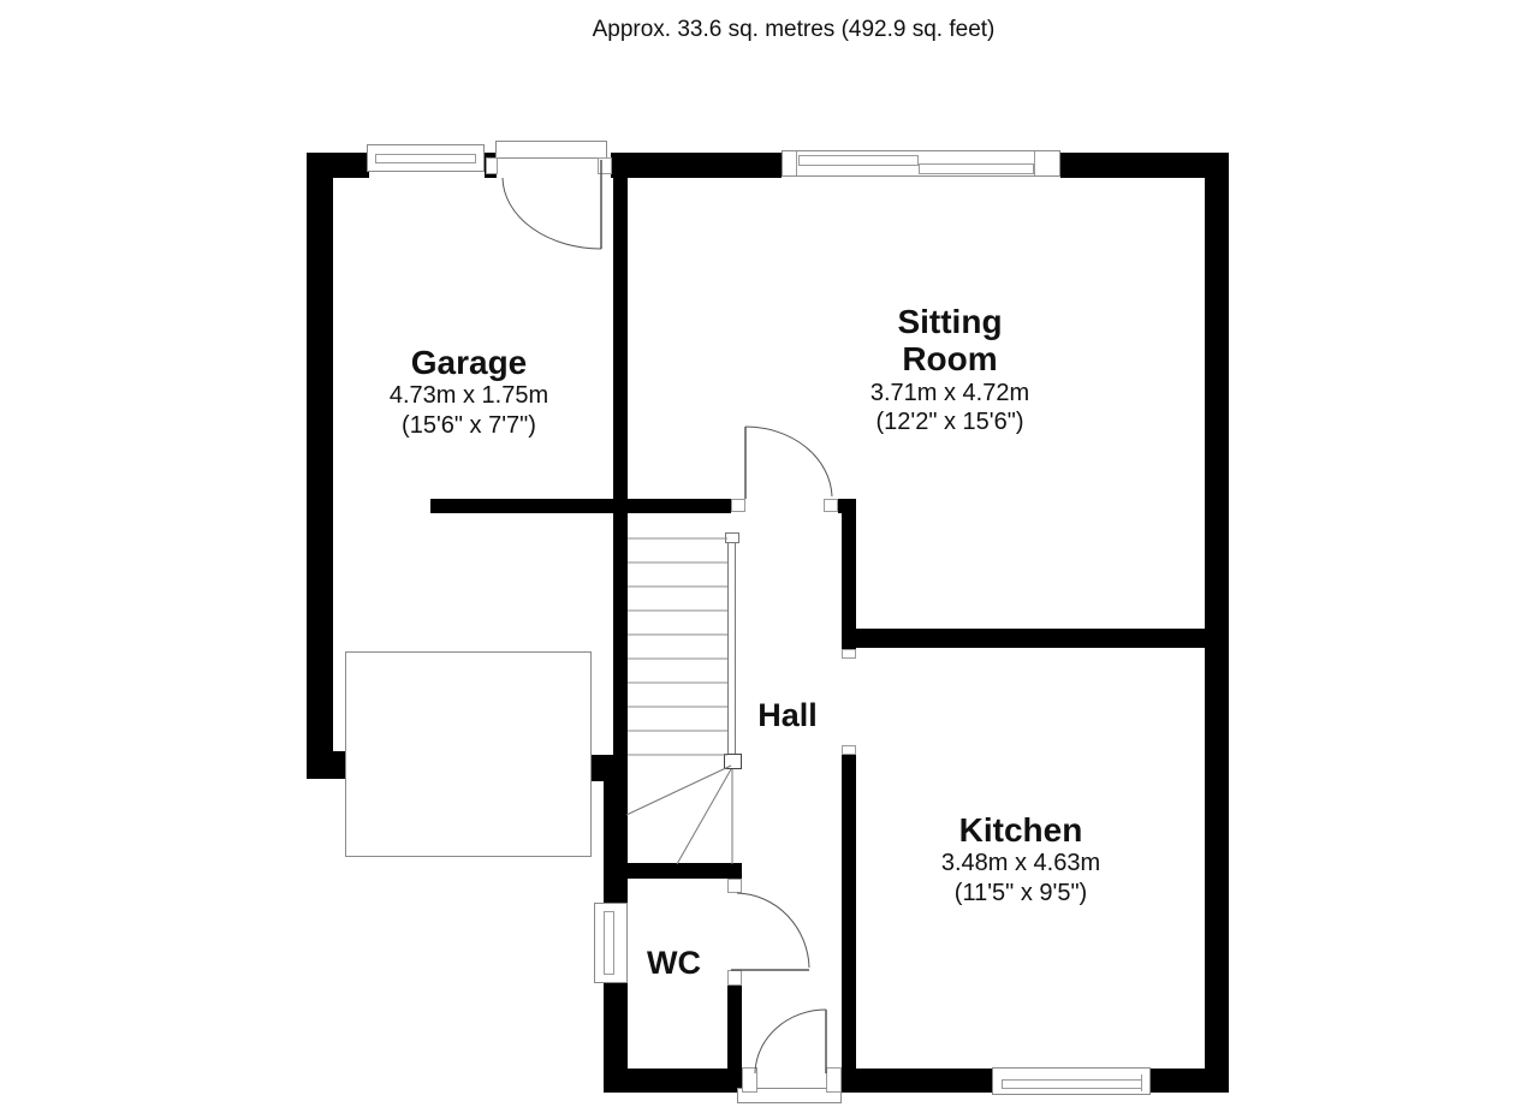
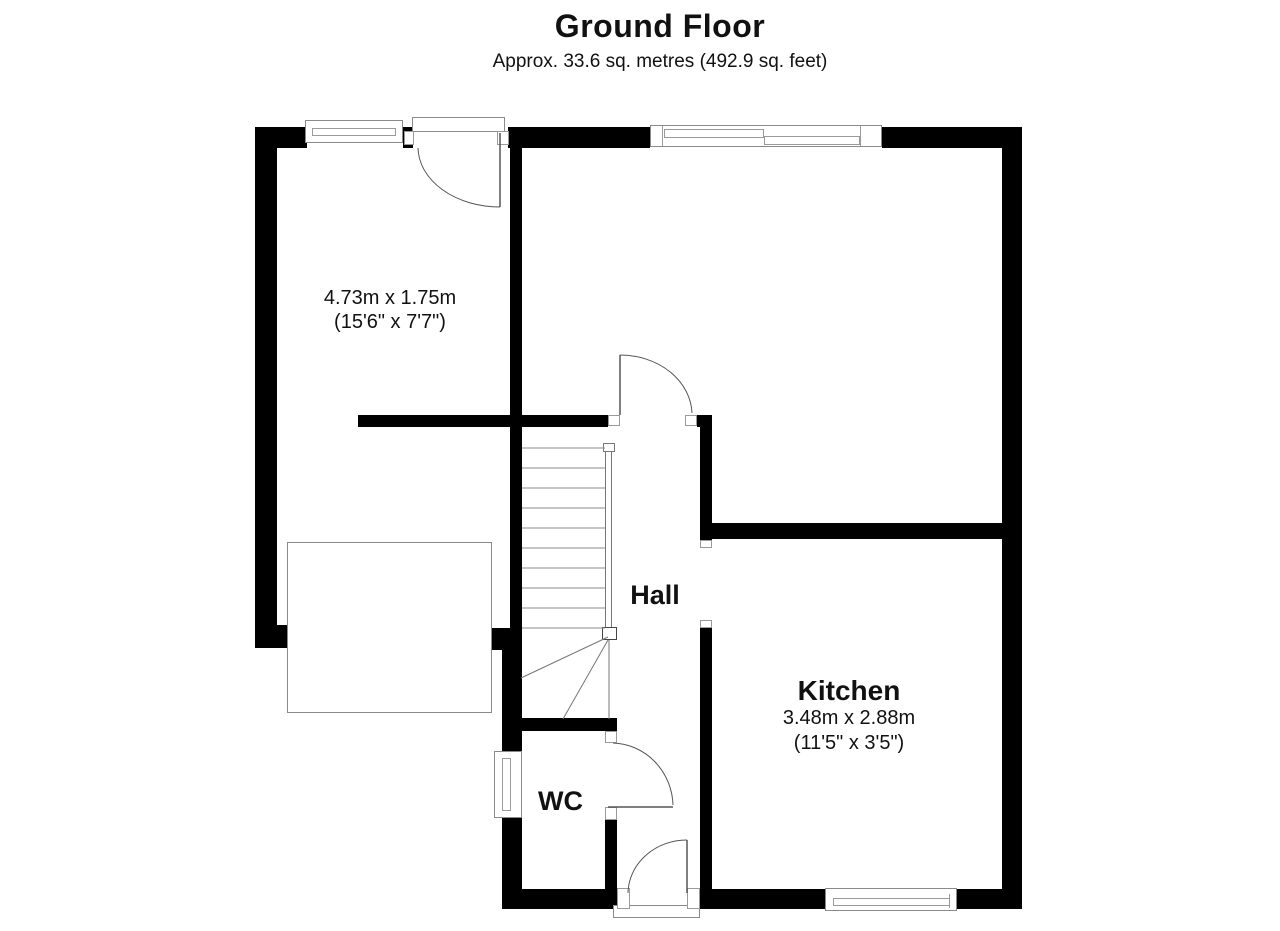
+ Ground Floor
  Approx. 33.6 sq. metres (492.9 sq. feet)
- Garage
  4.73m x 1.75m
  (15'6" x 7'7")
- Sitting
- Room
- 3.71m x 4.72m
- (12'2" x 15'6")
  Hall
  Kitchen
- 3.48m x 4.63m
+ 3.48m x 2.88m
- (11'5" x 9'5")
+ (11'5" x 3'5")
  WC
